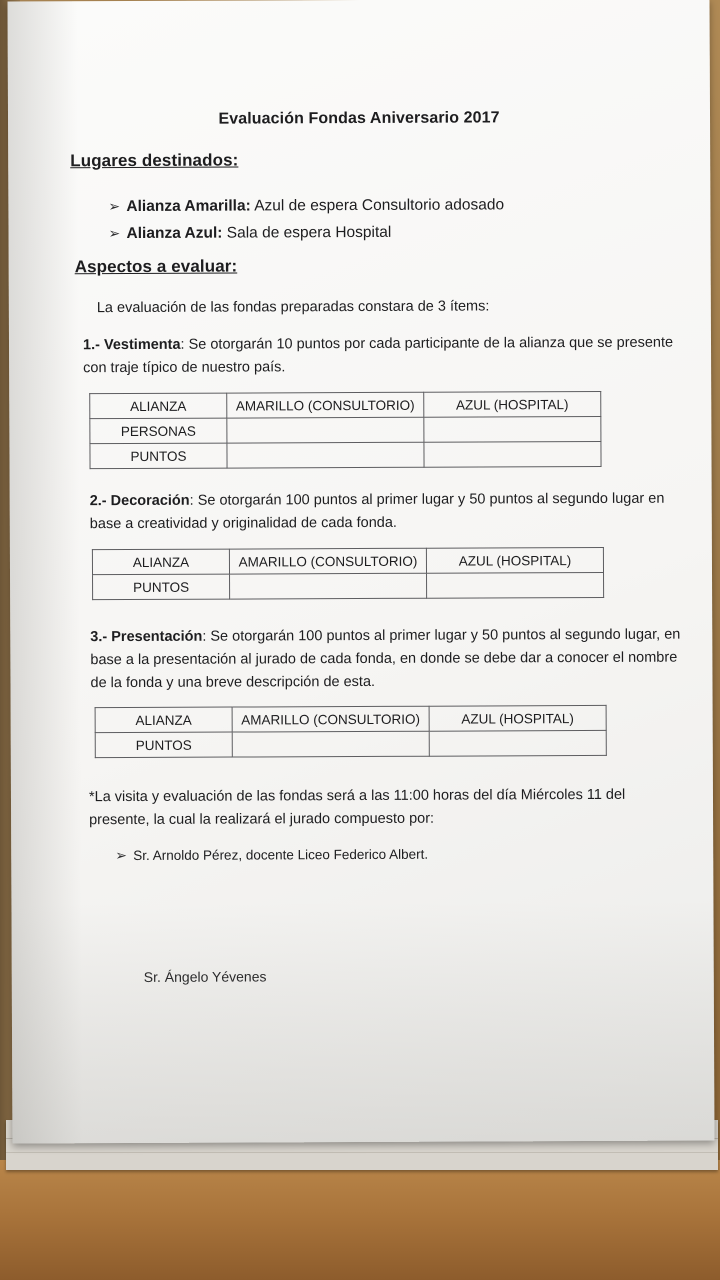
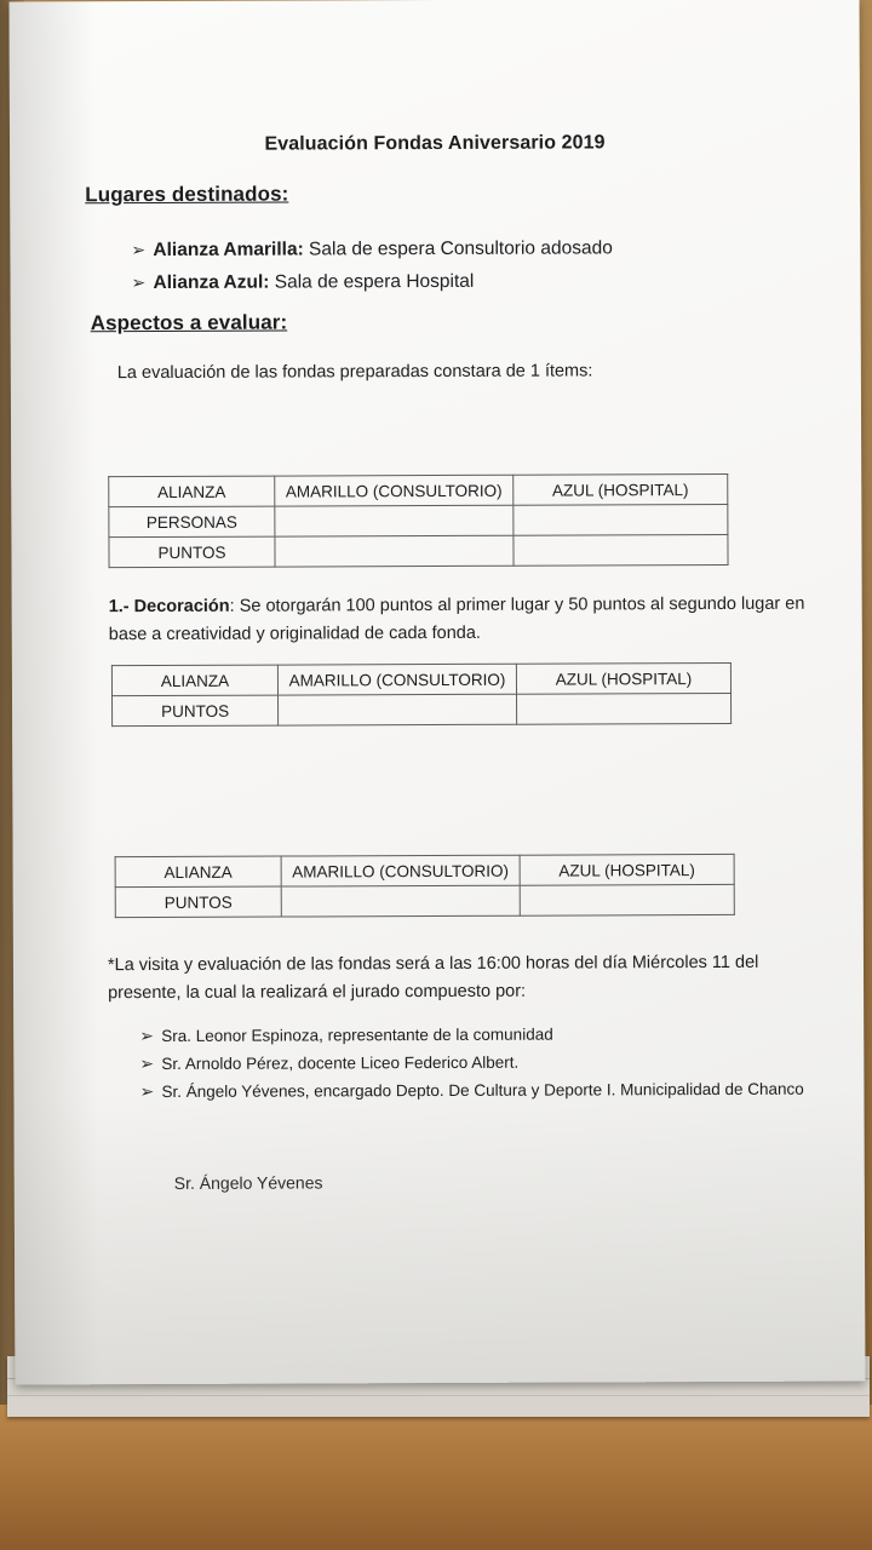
- Evaluación Fondas Aniversario 2017
+ Evaluación Fondas Aniversario 2019
  ugares destinados:
- ➢ Alianza Amarilla: Azul de espera Consultorio adosado
+ ➢ Alianza Amarilla: Sala de espera Consultorio adosado
  ➢ Alianza Azul: Sala de espera Hospital
  Aspectos a evaluar:
- La evaluación de las fondas preparadas constara de 3 ítems:
+ La evaluación de las fondas preparadas constara de 1 ítems:
- 1.- Vestimenta: Se otorgarán 10 puntos por cada participante de la alianza que se presente con traje típico de nuestro país.
  ALIANZA	AMARILLO (CONSULTORIO)	AZUL (HOSPITAL)
  PERSONAS
  PUNTOS
- 2.- Decoración: Se otorgarán 100 puntos al primer lugar y 50 puntos al segundo lugar en base a creatividad y originalidad de cada fonda.
+ 1.- Decoración: Se otorgarán 100 puntos al primer lugar y 50 puntos al segundo lugar en base a creatividad y originalidad de cada fonda.
  ALIANZA	AMARILLO (CONSULTORIO)	AZUL (HOSPITAL)
  PUNTOS
- 3.- Presentación: Se otorgarán 100 puntos al primer lugar y 50 puntos al segundo lugar, en base a la presentación al jurado de cada fonda, en donde se debe dar a conocer el nombre de la fonda y una breve descripción de esta.
  ALIANZA	AMARILLO (CONSULTORIO)	AZUL (HOSPITAL)
  PUNTOS
- *La visita y evaluación de las fondas será a las 11:00 horas del día Miércoles 11 del presente, la cual la realizará el jurado compuesto por:
+ *La visita y evaluación de las fondas será a las 16:00 horas del día Miércoles 11 del presente, la cual la realizará el jurado compuesto por:
+ ➢ Sra. Leonor Espinoza, representante de la comunidad
  ➢ Sr. Arnoldo Pérez, docente Liceo Federico Albert.
+ ➢ Sr. Ángelo Yévenes, encargado Depto. De Cultura y Deporte I. Municipalidad de Chanco
